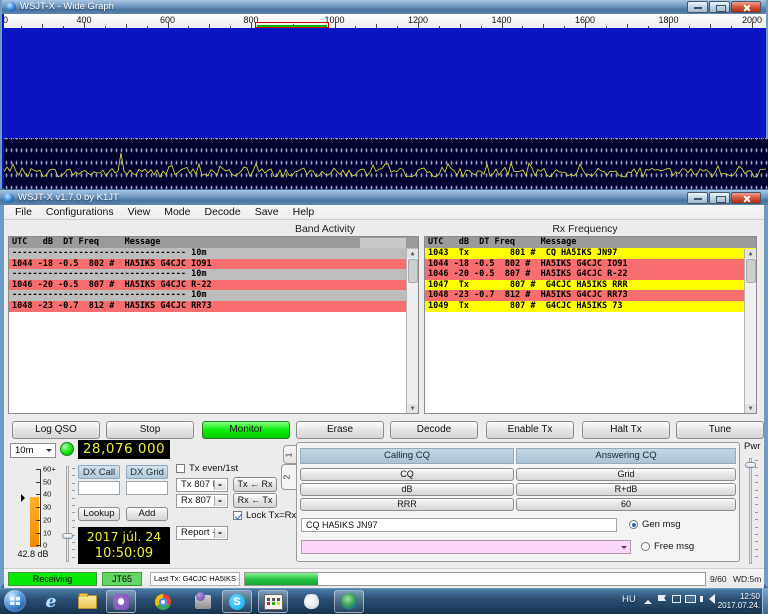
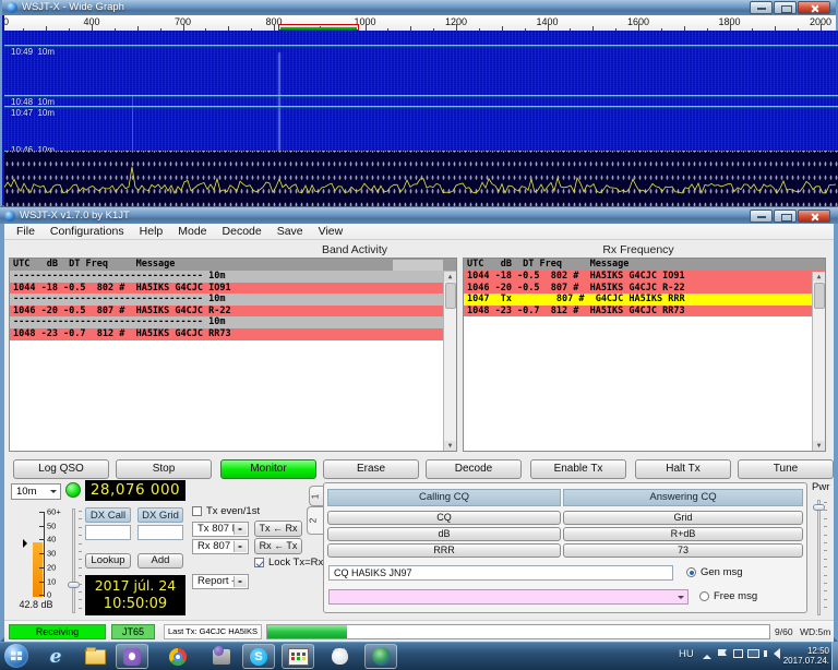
  WSJT-X - Wide Graph
  400
- 600
+ 700
  800
  1000
  1200
  1400
  1600
  1800
  2000
+ 10:49 10m
+ 10:48 10m
+ 10:47 10m
  WSJT-X v1.7.0 by K1JT
  File
  Configurations
- View
+ Help
  Mode
  Decode
  Save
- Help
+ View
  Band Activity
  Rx Frequency
  UTC dB DT Freq Message
  ---------------------------------- 10m
  1044 -18 -0.5 802 # HA5IKS G4CJC IO91
  ---------------------------------- 10m
  1046 -20 -0.5 807 # HA5IKS G4CJC R-22
  ---------------------------------- 10m
  1048 -23 -0.7 812 # HA5IKS G4CJC RR73
  UTC dB DT Freq Message
- 1043 Tx 801 # CQ HA5IKS JN97
  1044 -18 -0.5 802 # HA5IKS G4CJC IO91
  1046 -20 -0.5 807 # HA5IKS G4CJC R-22
  1047 Tx 807 # G4CJC HA5IKS RRR
  1048 -23 -0.7 812 # HA5IKS G4CJC RR73
- 1049 Tx 807 # G4CJC HA5IKS 73
  Log QSO
  Stop
  Monitor
  Erase
  Decode
  Enable Tx
  Halt Tx
  Tune
  10m
  28,076 000
  60+
  50
  40
  30
  20
  10
  0
  42.8 dB
  DX Call
  DX Grid
  Lookup
  Add
  2017 júl. 24
  10:50:09
  Tx even/1st
  Tx 807
  Tx ← Rx
  Rx 807
  Rx ← Tx
  Lock Tx=Rx
  Calling CQ
  Answering CQ
  CQ
  Grid
  dB
  R+dB
  RRR
- 60
+ 73
  CQ HA5IKS JN97
  Gen msg
  Free msg
  Pwr
  Receiving
  JT65
  Last Tx: G4CJC HA5IKS
  9/60
  WD:5m
  e
  S
  HU
  12:50
  2017.07.24.
